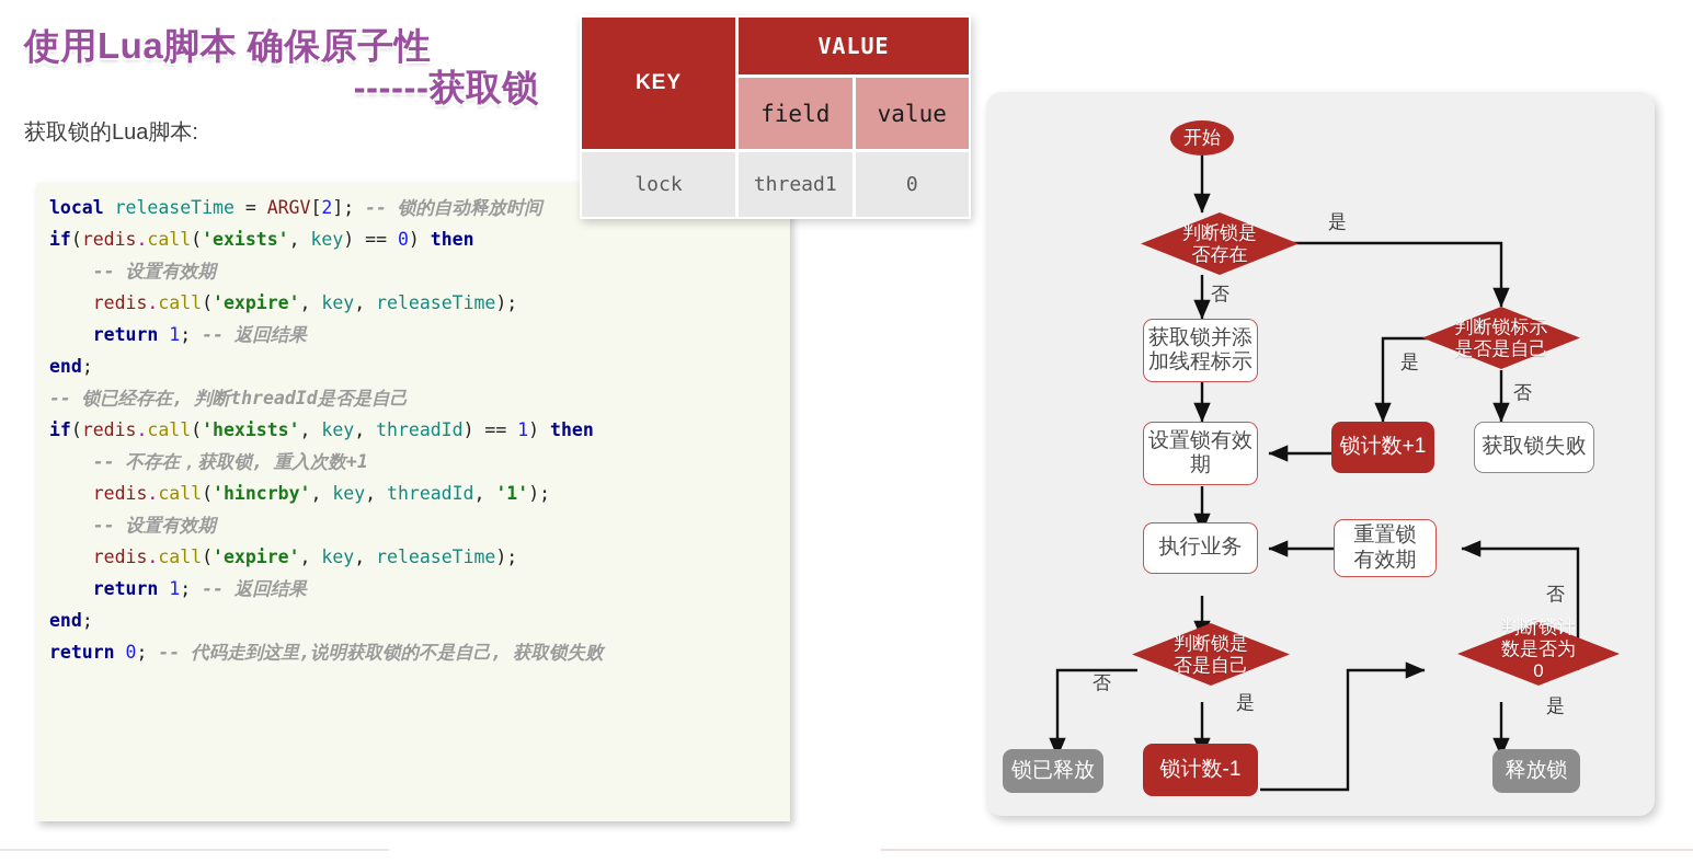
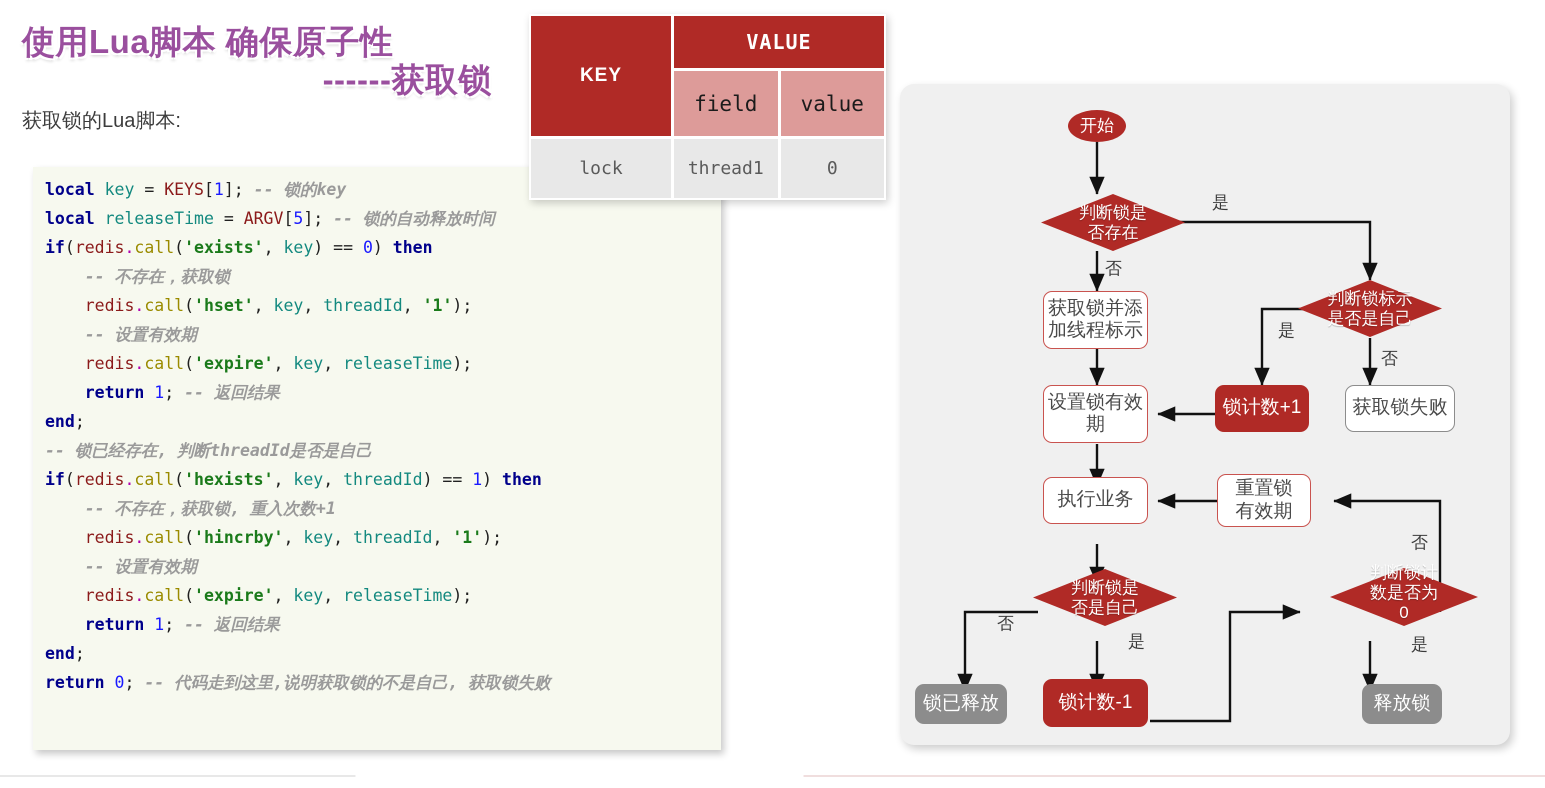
  使用Lua脚本 确保原子性
  ------获取锁
  获取锁的Lua脚本:
+ local key = KEYS[1]; -- 锁的key
- local releaseTime = ARGV[2]; -- 锁的自动释放时间
+ local releaseTime = ARGV[5]; -- 锁的自动释放时间
  if(redis.call('exists', key) == 0) then
+ -- 不存在，获取锁
+ redis.call('hset', key, threadId, '1');
  -- 设置有效期
  redis.call('expire', key, releaseTime);
  return 1; -- 返回结果
  end;
  -- 锁已经存在, 判断threadId是否是自己
  if(redis.call('hexists', key, threadId) == 1) then
  -- 不存在，获取锁, 重入次数+1
  redis.call('hincrby', key, threadId, '1');
  -- 设置有效期
  redis.call('expire', key, releaseTime);
  return 1; -- 返回结果
  end;
  return 0; -- 代码走到这里,说明获取锁的不是自己, 获取锁失败
  KEY
  lock
  VALUE
  field
  value
  thread1
  0
  开始
  判断锁是
  否存在
  获取锁并添
  加线程标示
  设置锁有效
  期
  判断锁标示
  是否是自己
  锁计数+1
  获取锁失败
  执行业务
  重置锁
  有效期
  判断锁是
  否是自己
  判断锁计
  数是否为
  0
  锁已释放
  锁计数-1
  释放锁
  是
  否
  是
  否
  否
  是
  否
  是
